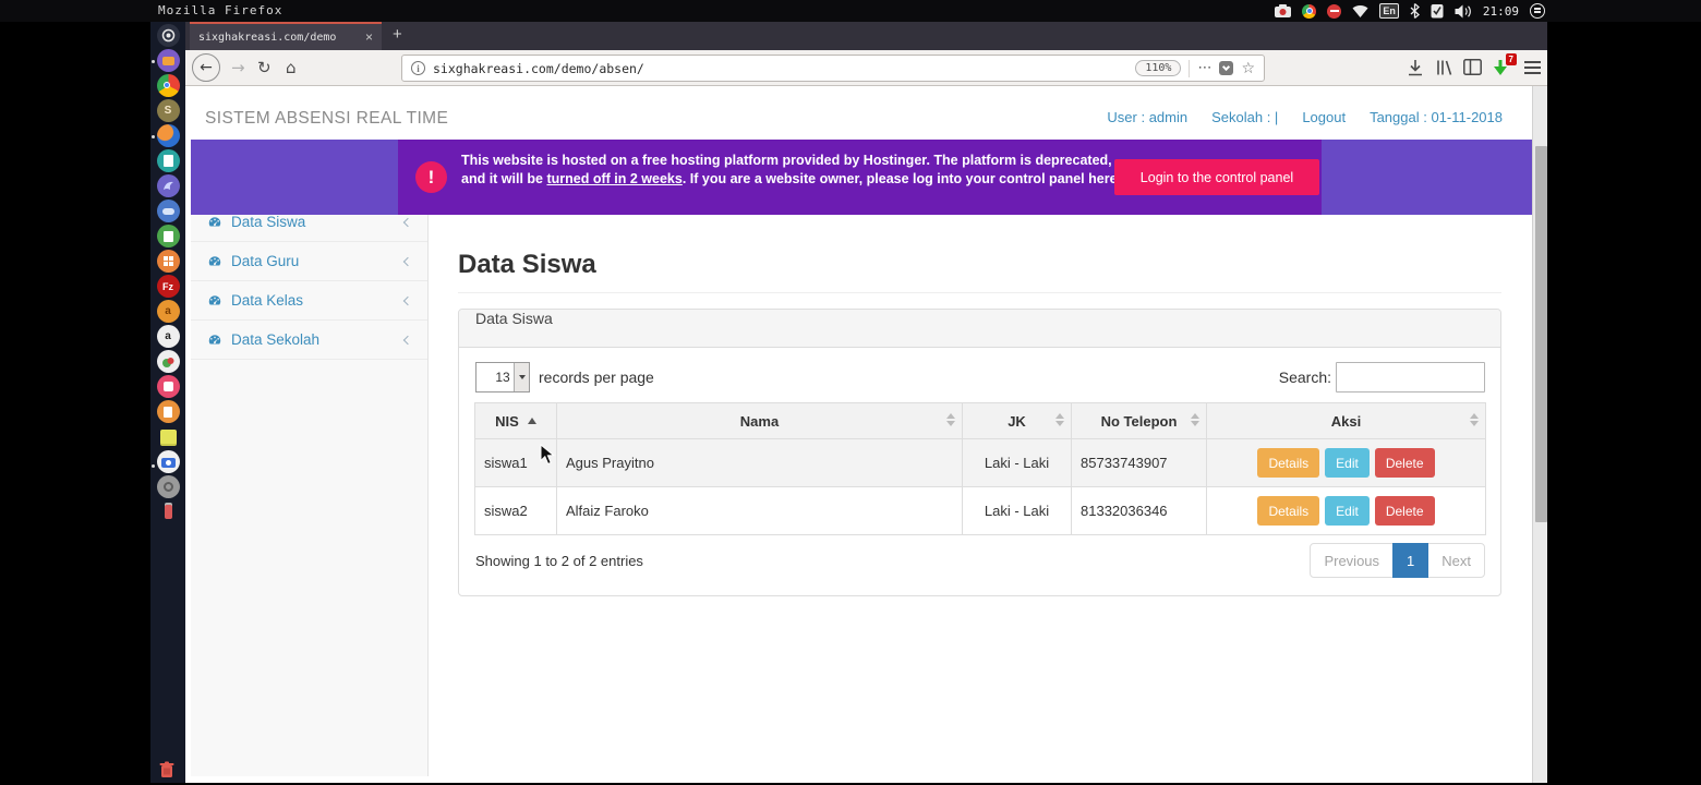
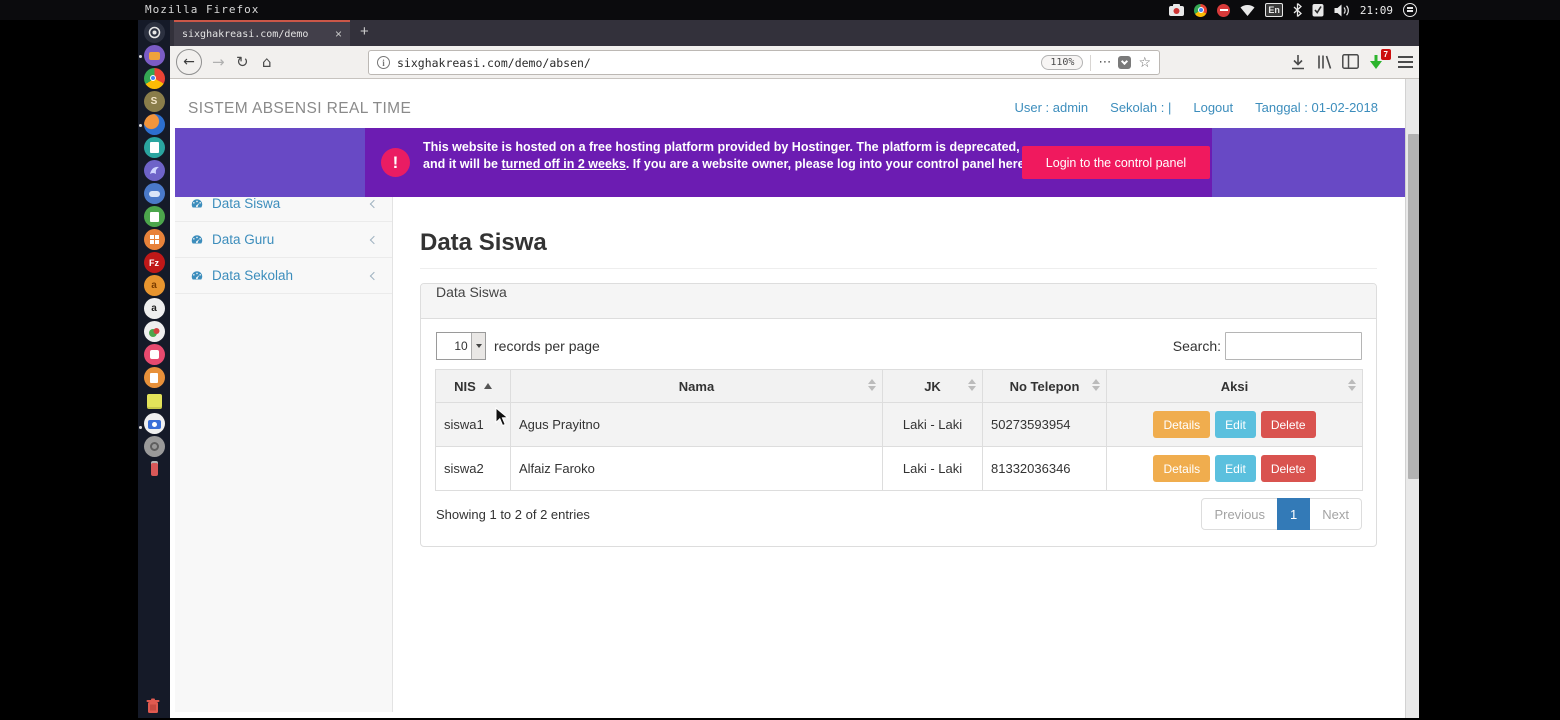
  Mozilla Firefox
  En
  21:09
  S
  Fz
  a
  a
  sixghakreasi.com/demo
  ×
  +
  ←
  →
  ↻
  ⌂
  i
  sixghakreasi.com/demo/absen/
  110%
  ⋯
  ☆
  7
  SISTEM ABSENSI REAL TIME
  User : admin
  Sekolah : |
  Logout
- Tanggal : 01-11-2018
+ Tanggal : 01-02-2018
  !
  This website is hosted on a free hosting platform provided by Hostinger. The platform is deprecated,
  and it will be turned off in 2 weeks. If you are a website owner, please log into your control panel her
  Login to the control panel
  Data Siswa
  Data Guru
- Data Kelas
  Data Sekolah
  Data Siswa
  Data Siswa
- 13
+ 10
  records per page
  Search:
  NIS	Nama	JK	No Telepon	Aksi
- siswa1	Agus Prayitno	Laki - Laki	85733743907	Details Edit Delete
+ siswa1	Agus Prayitno	Laki - Laki	50273593954	Details Edit Delete
  siswa2	Alfaiz Faroko	Laki - Laki	81332036346	Details Edit Delete
  Showing 1 to 2 of 2 entries
  Previous
  1
  Next
